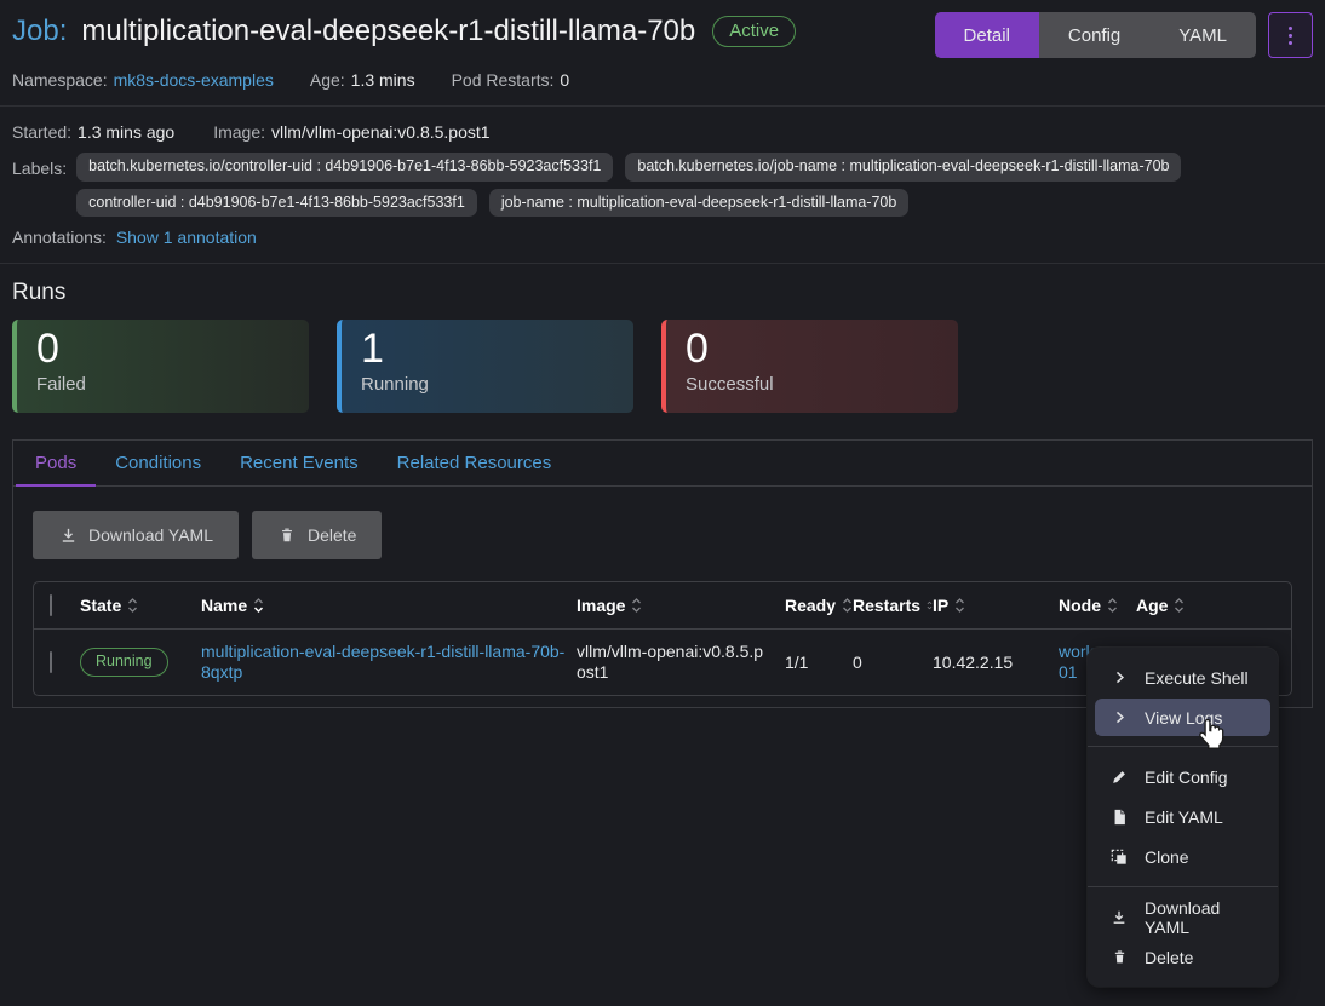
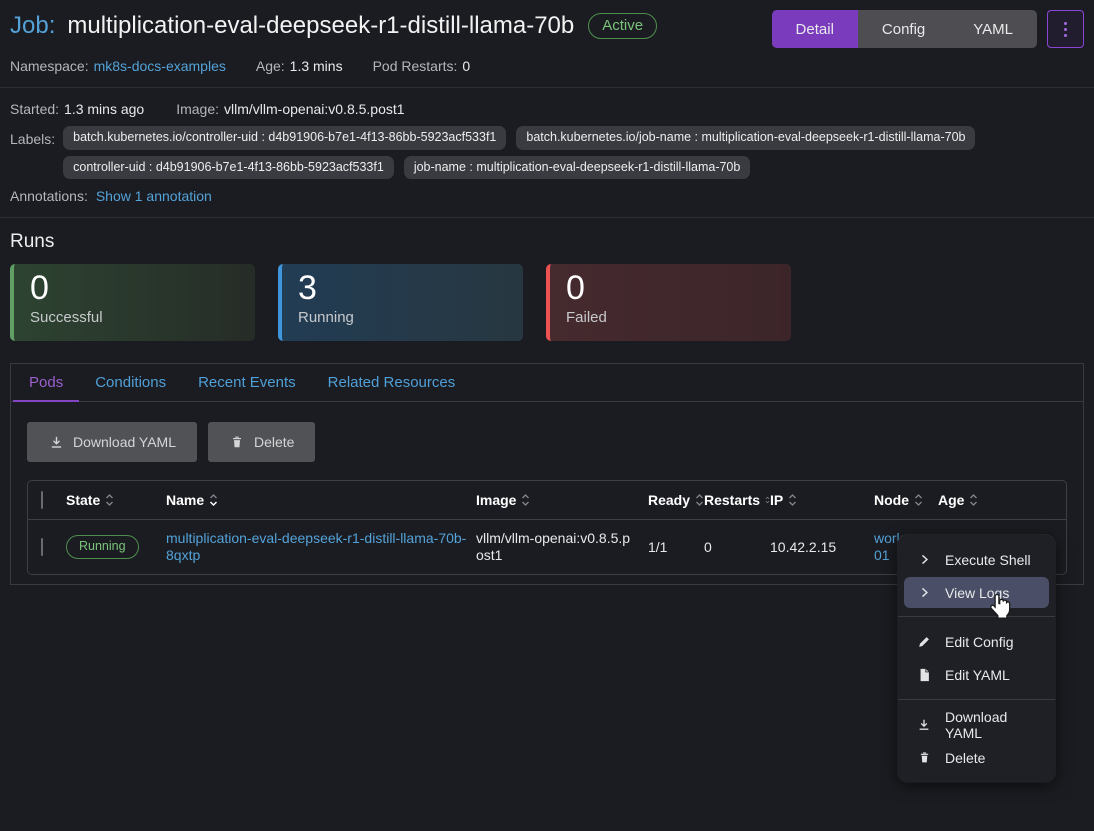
  Job:
  multiplication-eval-deepseek-r1-distill-llama-70b
  Active
  Detail
  Config
  YAML
  Namespace:
  mk8s-docs-examples
  Age:
  1.3 mins
  Pod Restarts:
  0
  Started:
  1.3 mins ago
  Image:
  vllm/vllm-openai:v0.8.5.post1
  Labels:
  batch.kubernetes.io/controller-uid : d4b91906-b7e1-4f13-86bb-5923acf533f1
  batch.kubernetes.io/job-name : multiplication-eval-deepseek-r1-distill-llama-70b
  controller-uid : d4b91906-b7e1-4f13-86bb-5923acf533f1
  job-name : multiplication-eval-deepseek-r1-distill-llama-70b
  Annotations:
  Show 1 annotation
  Runs
  0
- Failed
+ Successful
- 1
+ 3
  Running
  0
- Successful
+ Failed
  Pods
  Conditions
  Recent Events
  Related Resources
  Download YAML
  Delete
  State
  Name
  Image
  Ready
  Restarts
  IP
  Node
  Age
  Running
  multiplication-eval-deepseek-r1-distill-llama-70b-8qxtp
  vllm/vllm-openai:v0.8.5.post1
  1/1
  0
  10.42.2.15
  Execute Shell
  View Logs
  Edit Config
  Edit YAML
- Clone
  Download YAML
  Delete
